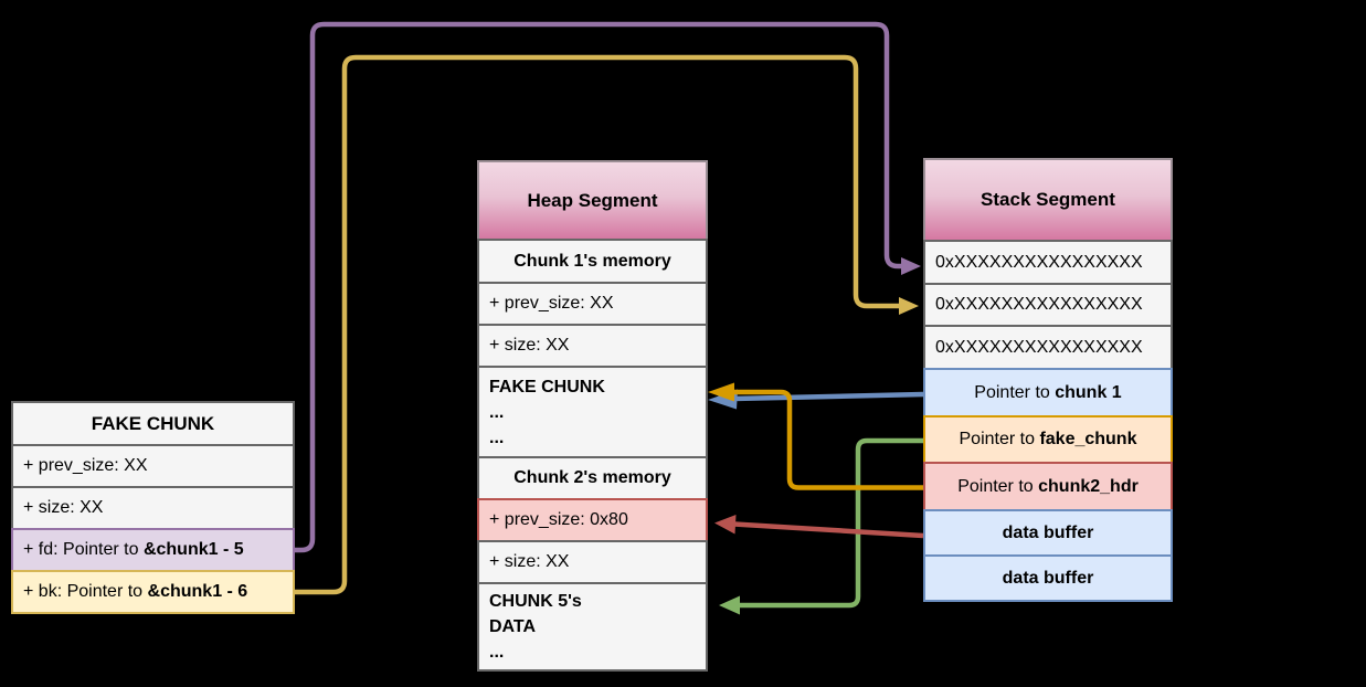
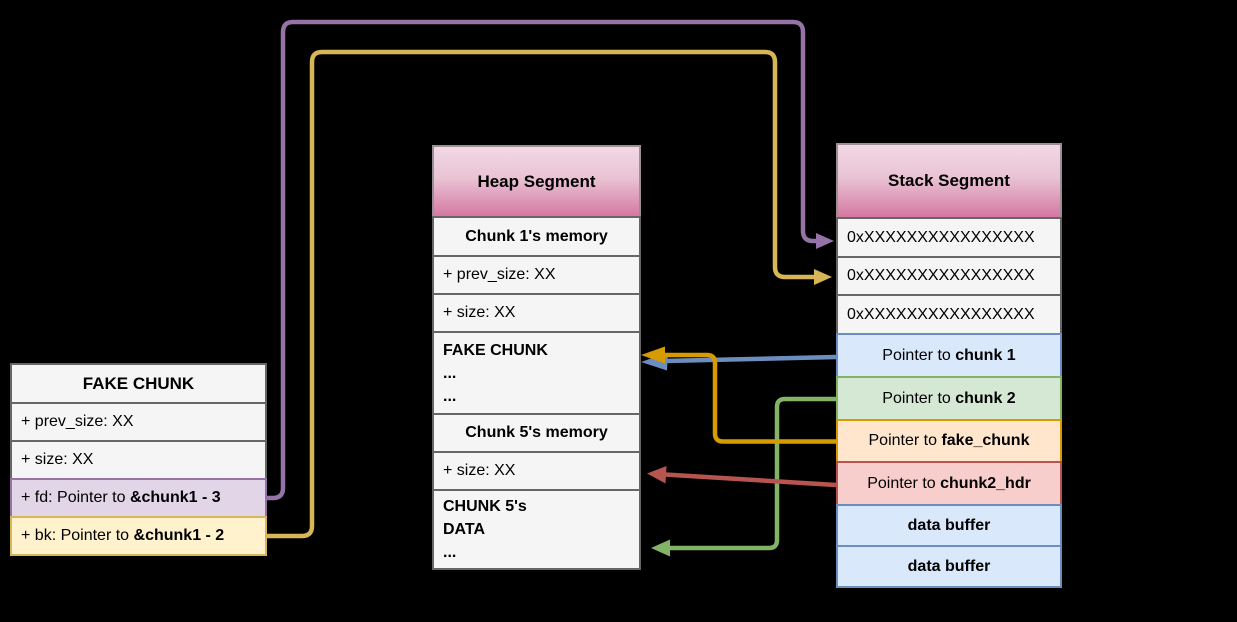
  FAKE CHUNK
  + prev_size: XX
  + size: XX
- + fd: Pointer to &chunk1 - 5
+ + fd: Pointer to &chunk1 - 3
- + bk: Pointer to &chunk1 - 6
+ + bk: Pointer to &chunk1 - 2
  Heap Segment
  Chunk 1's memory
  + prev_size: XX
  + size: XX
  FAKE CHUNK
  ...
  ...
- Chunk 2's memory
+ Chunk 5's memory
- + prev_size: 0x80
  + size: XX
  CHUNK 5's
  DATA
  ...
  Stack Segment
  0xXXXXXXXXXXXXXXXX
  0xXXXXXXXXXXXXXXXX
  0xXXXXXXXXXXXXXXXX
  Pointer to chunk 1
+ Pointer to chunk 2
  Pointer to fake_chunk
  Pointer to chunk2_hdr
  data buffer
  data buffer
